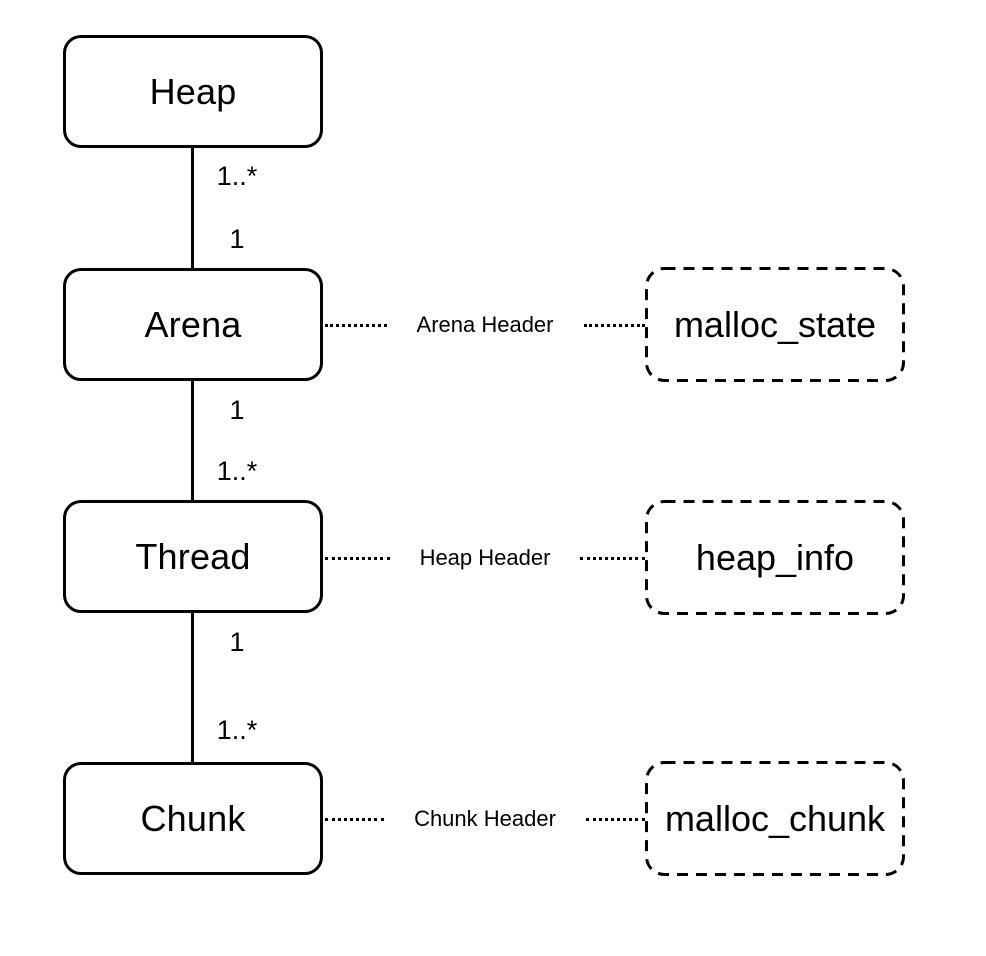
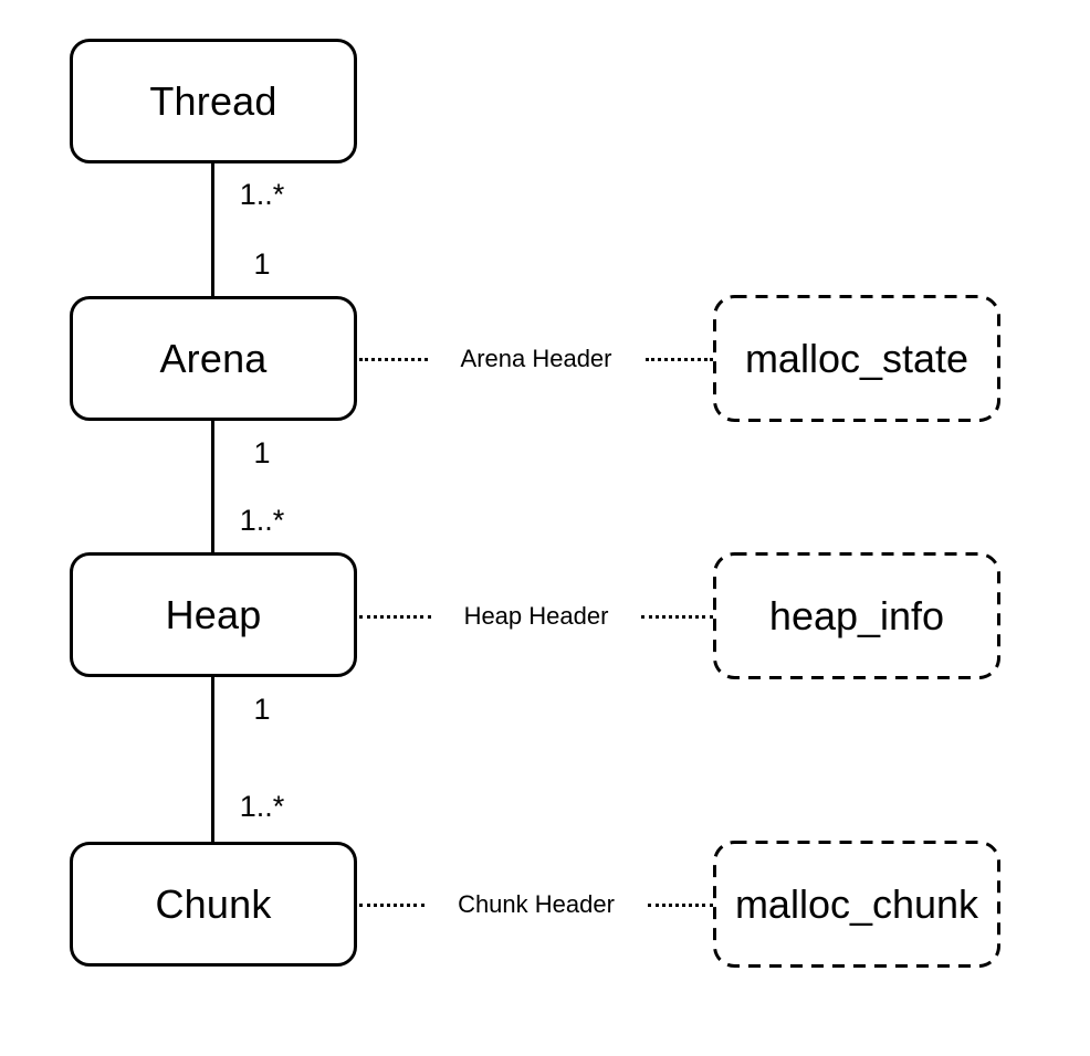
- Heap
+ Thread
  Arena
- Thread
+ Heap
  Chunk
  1..*
  1
  1
  1..*
  1
  1..*
  Arena Header
  Heap Header
  Chunk Header
  malloc_state
  heap_info
  malloc_chunk
